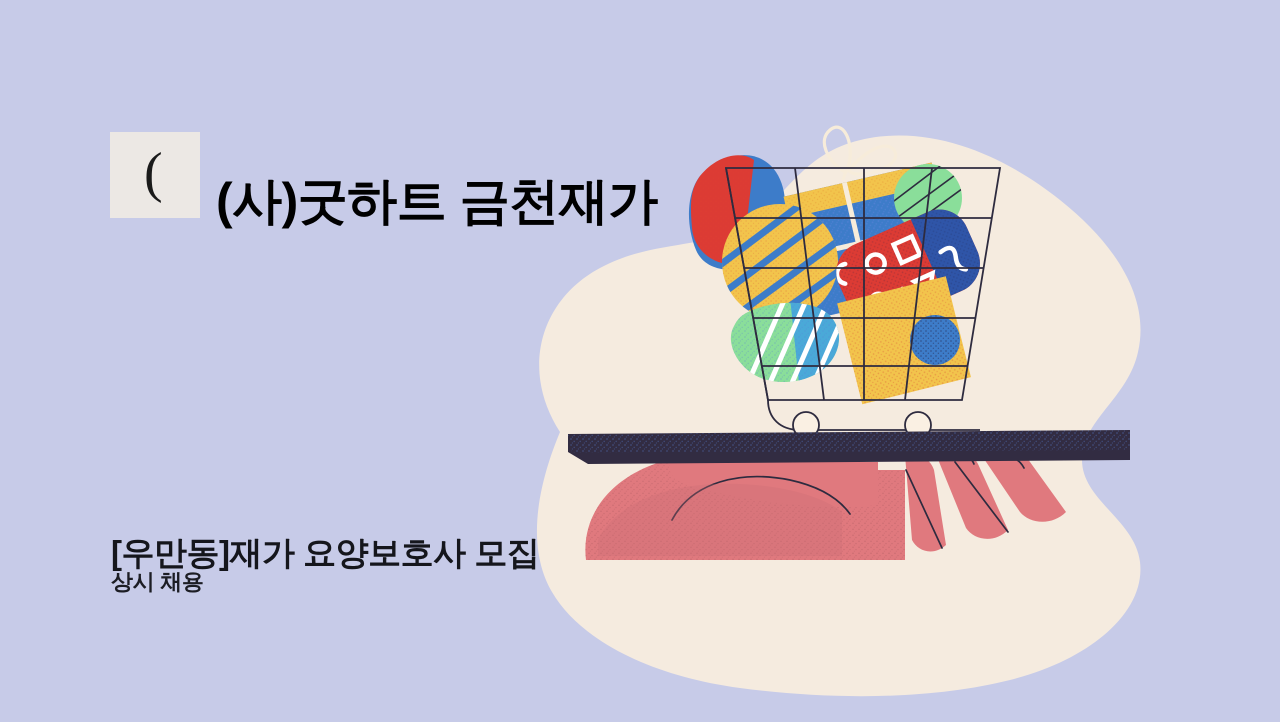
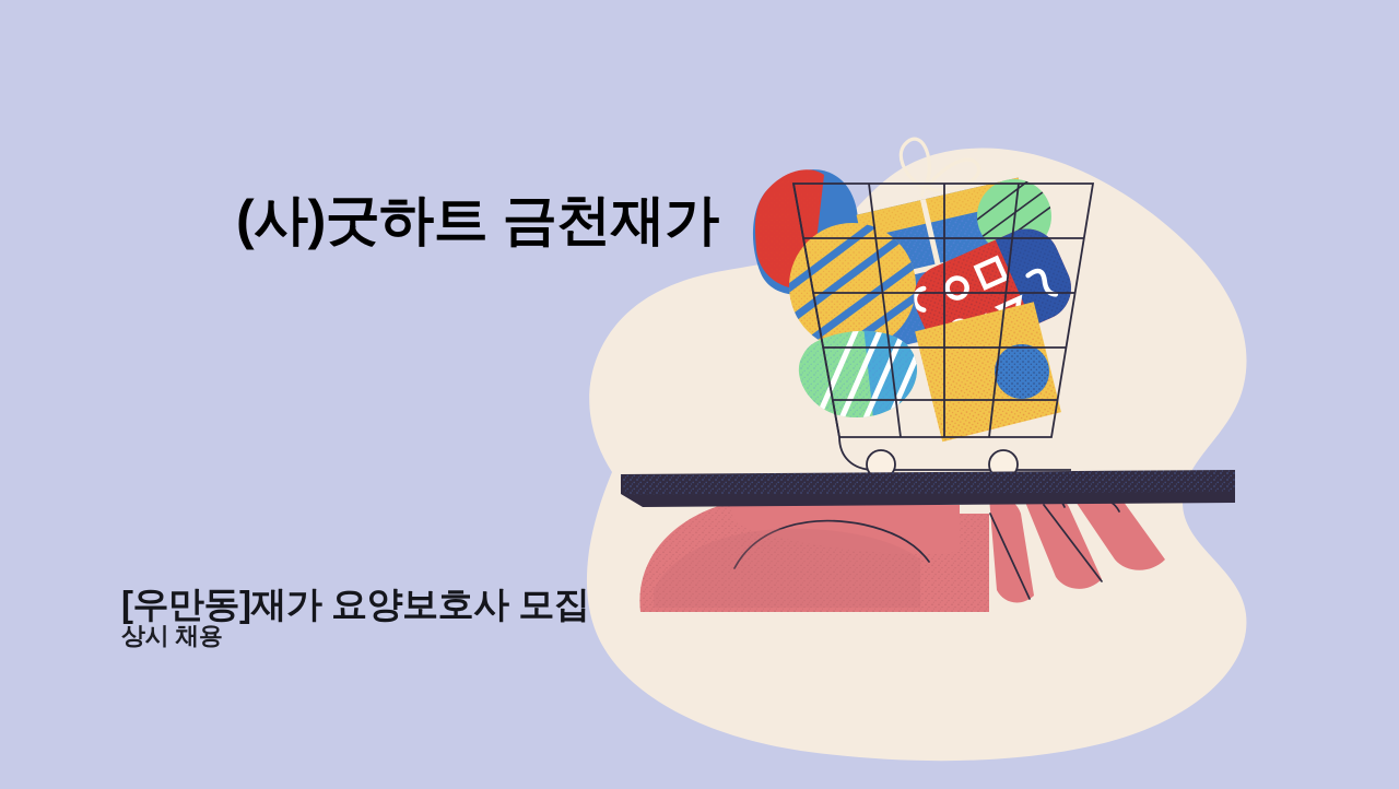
- (
  (사)굿하트 금천재가
  [우만동]재가 요양보호사 모집
  상시 채용
